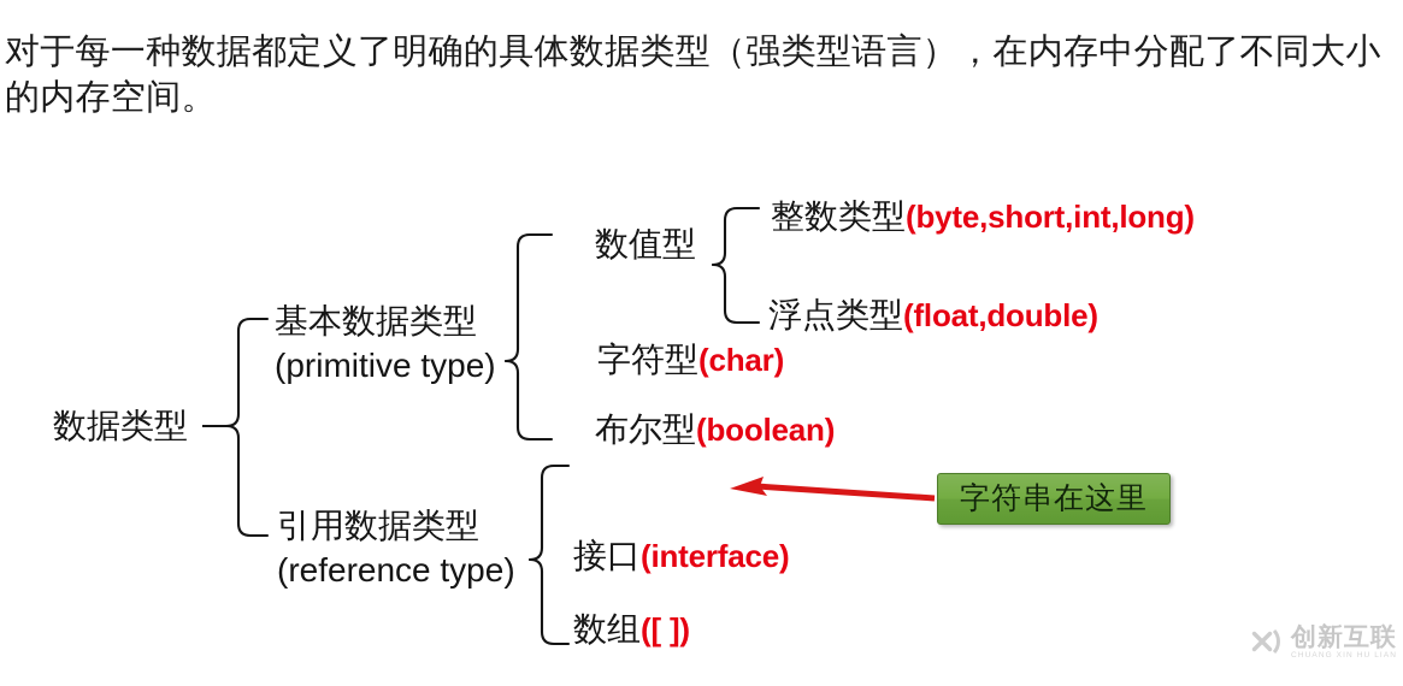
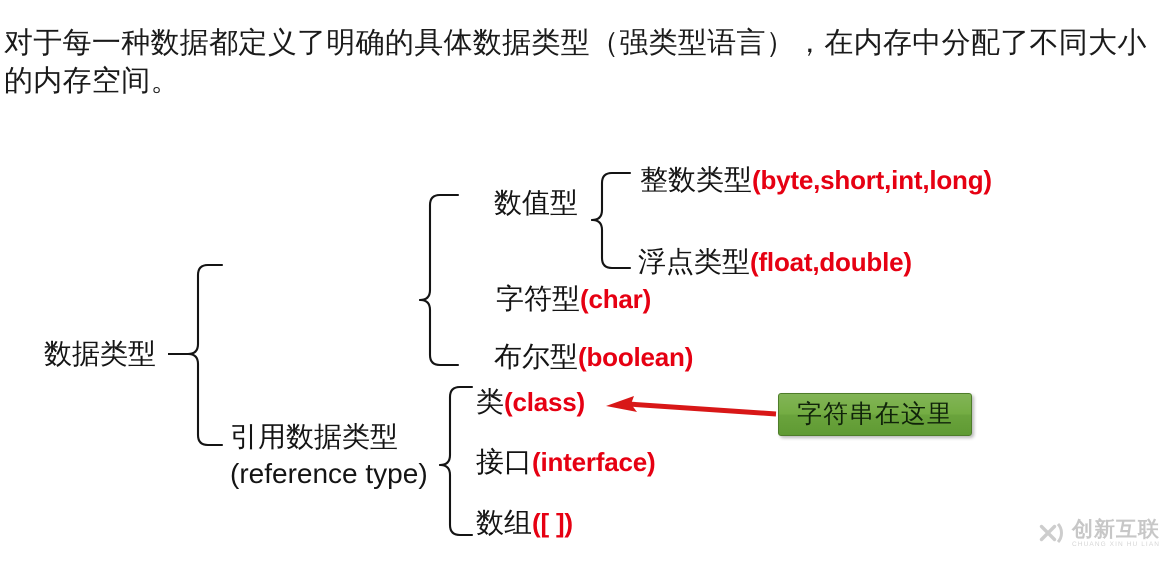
  对于每一种数据都定义了明确的具体数据类型（强类型语言），在内存中分配了不同大小的内存空间。
  数据类型
- 基本数据类型
- (primitive type)
  引用数据类型
  (reference type)
  数值型
  字符型(char)
  布尔型(boolean)
  整数类型(byte,short,int,long)
  浮点类型(float,double)
+ 类(class)
  接口(interface)
  数组([ ])
  字符串在这里
  创新互联
